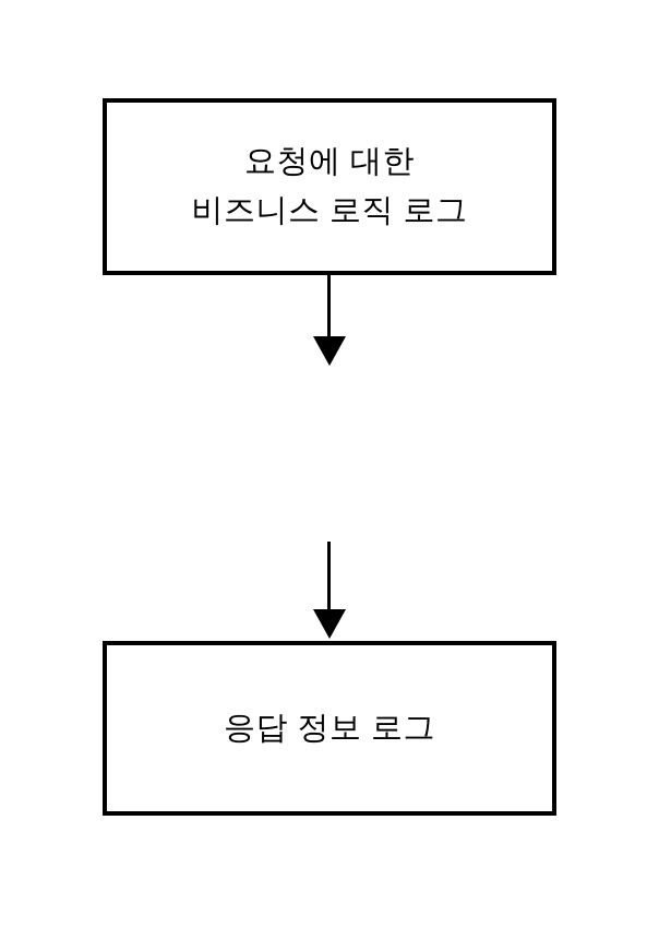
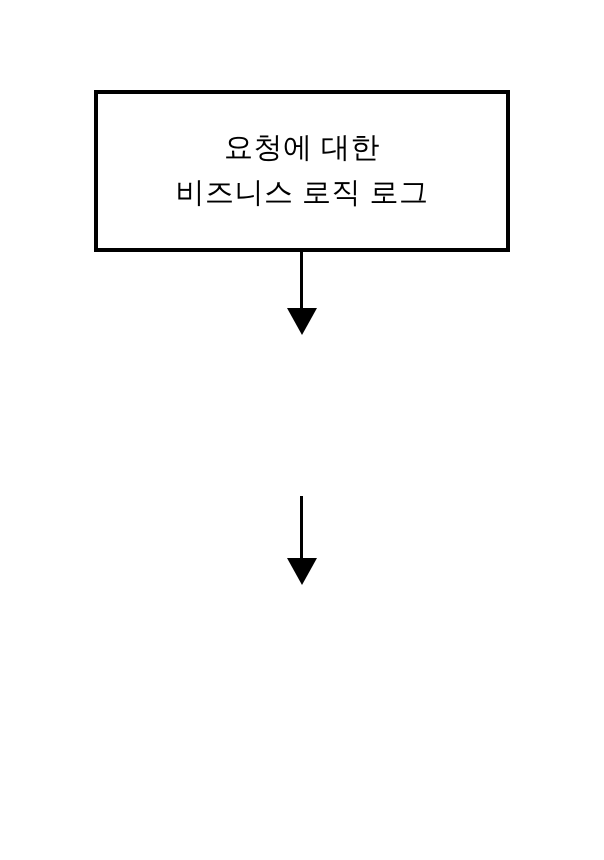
  요청에 대한
  비즈니스 로직 로그
- 응답 정보 로그
